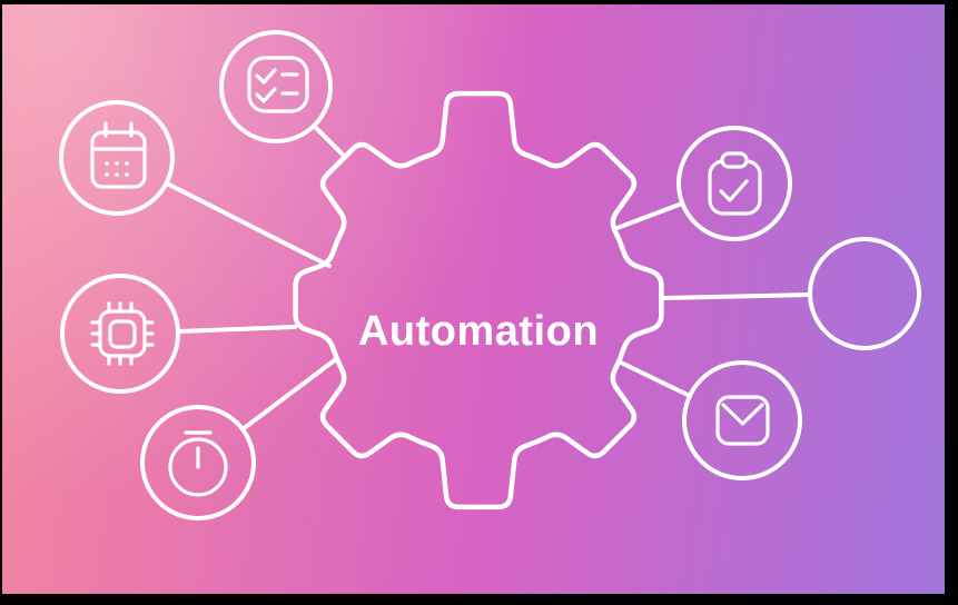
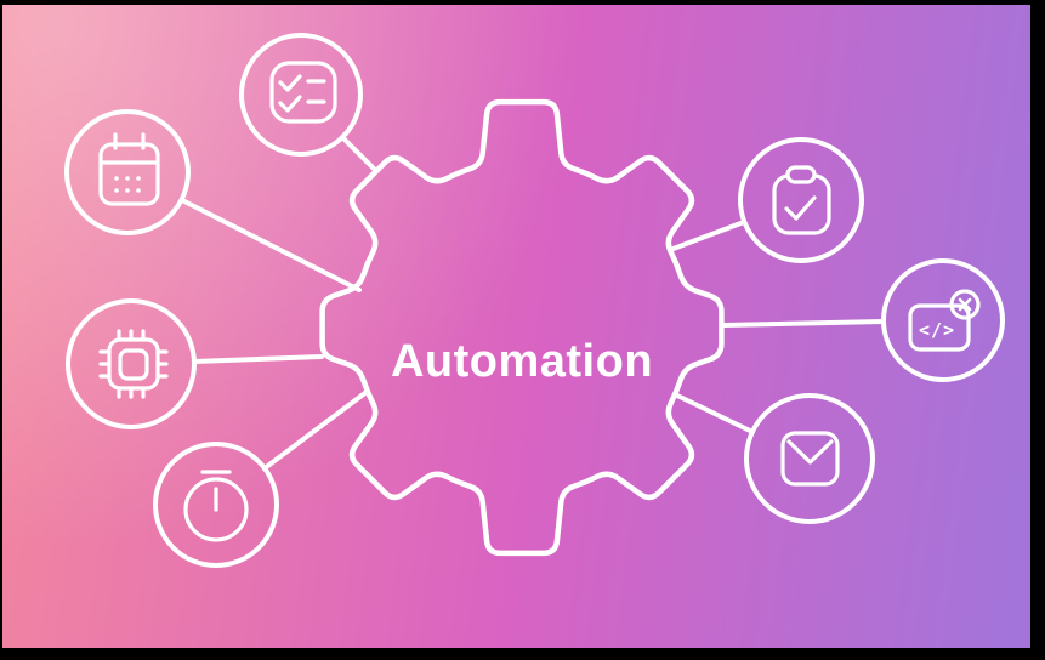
  Automation
+ </>
